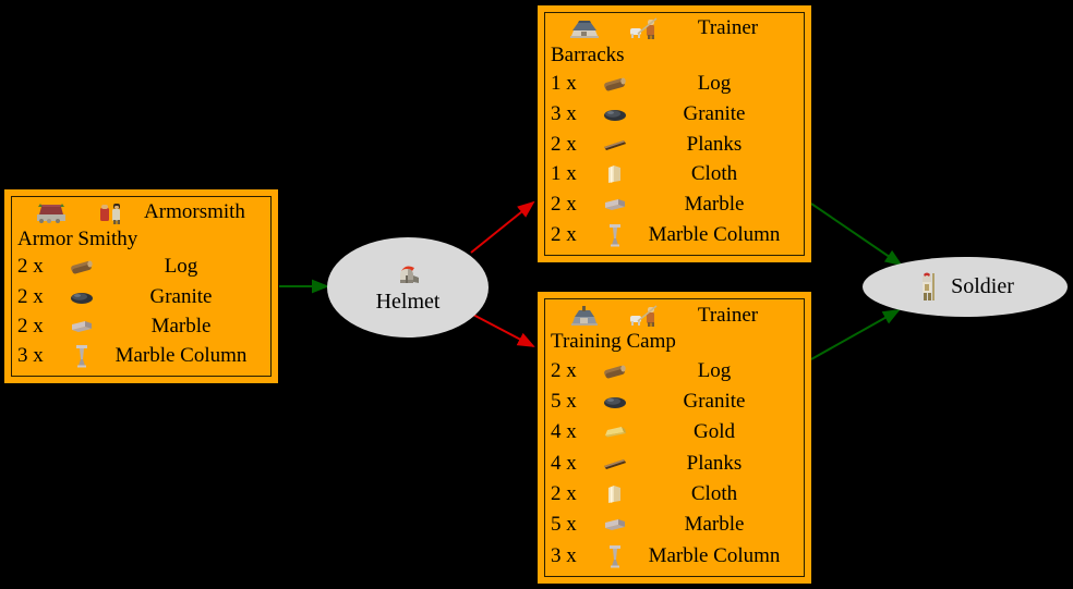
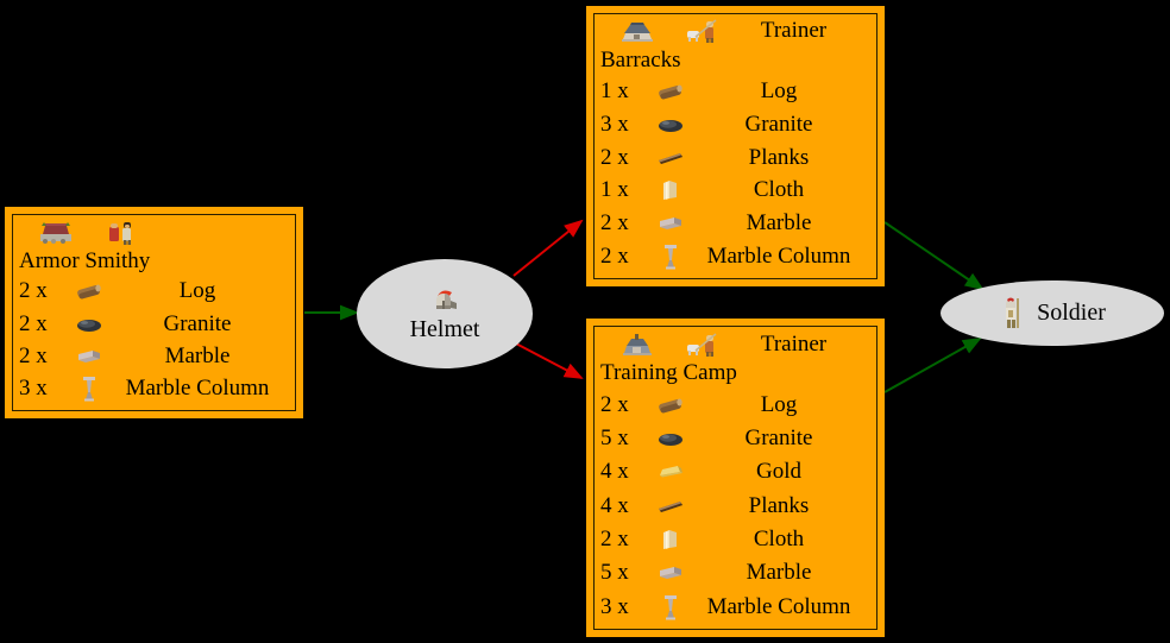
- Armorsmith
  Armor Smithy
  2 x
  Log
  2 x
  Granite
  2 x
  Marble
  3 x
  Marble Column
  Trainer
  Barracks
  1 x
  Log
  3 x
  Granite
  2 x
  Planks
  1 x
  Cloth
  2 x
  Marble
  2 x
  Marble Column
  Trainer
  Training Camp
  2 x
  Log
  5 x
  Granite
  4 x
  Gold
  4 x
  Planks
  2 x
  Cloth
  5 x
  Marble
  3 x
  Marble Column
  Helmet
  Soldier
